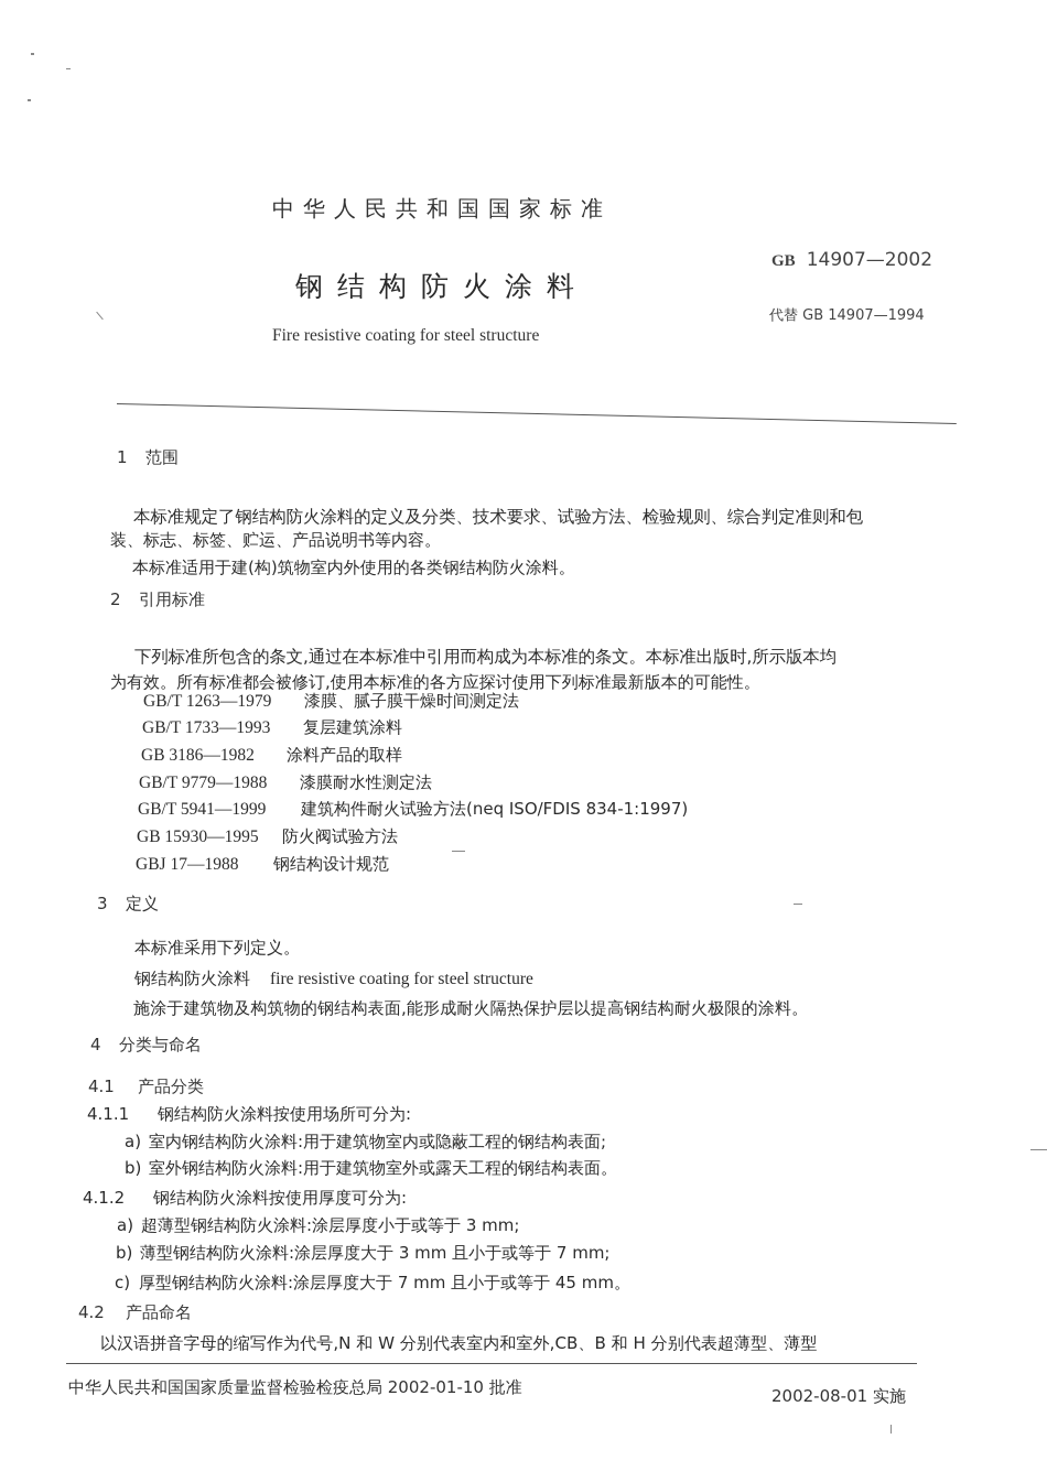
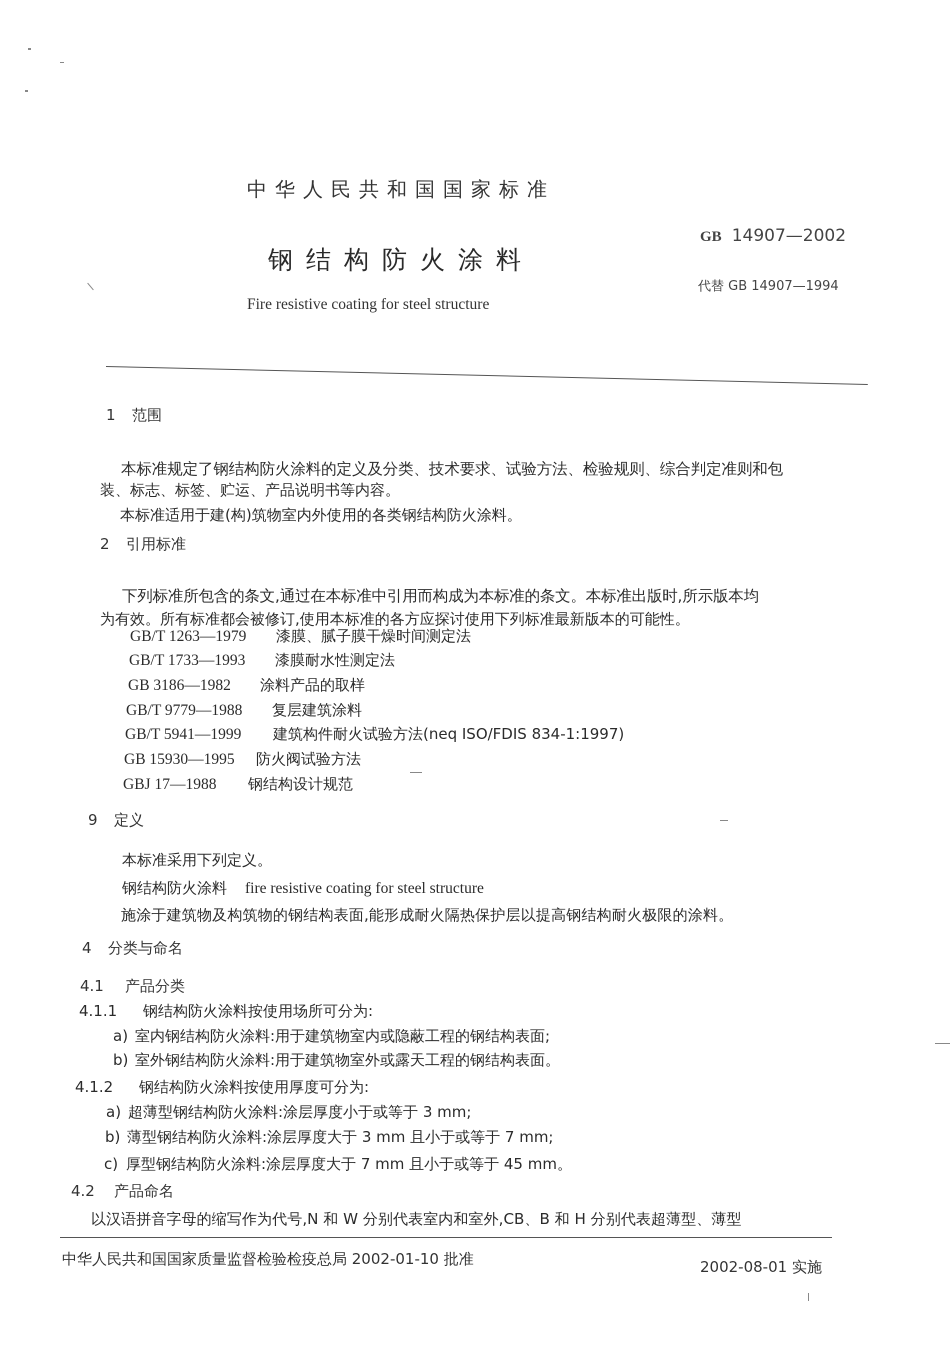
  中华人民共和国国家标准
  钢结构防火涂料
  Fire resistive coating for steel structure
  GB 14907—2002
  代替 GB 14907—1994
  1 范围
  本标准规定了钢结构防火涂料的定义及分类、技术要求、试验方法、检验规则、综合判定准则和包
  装、标志、标签、贮运、产品说明书等内容。
  本标准适用于建(构)筑物室内外使用的各类钢结构防火涂料。
  2 引用标准
  下列标准所包含的条文,通过在本标准中引用而构成为本标准的条文。本标准出版时,所示版本均
  为有效。所有标准都会被修订,使用本标准的各方应探讨使用下列标准最新版本的可能性。
  GB/T 1263—1979 漆膜、腻子膜干燥时间测定法
- GB/T 1733—1993 复层建筑涂料
+ GB/T 1733—1993 漆膜耐水性测定法
  GB 3186—1982 涂料产品的取样
- GB/T 9779—1988 漆膜耐水性测定法
+ GB/T 9779—1988 复层建筑涂料
  GB/T 5941—1999 建筑构件耐火试验方法(neq ISO/FDIS 834-1:1997)
  GB 15930—1995 防火阀试验方法
  GBJ 17—1988 钢结构设计规范
- 3 定义
+ 9 定义
  本标准采用下列定义。
  钢结构防火涂料 fire resistive coating for steel structure
  施涂于建筑物及构筑物的钢结构表面,能形成耐火隔热保护层以提高钢结构耐火极限的涂料。
  4 分类与命名
  4.1 产品分类
  4.1.1 钢结构防火涂料按使用场所可分为:
  a) 室内钢结构防火涂料:用于建筑物室内或隐蔽工程的钢结构表面;
  b) 室外钢结构防火涂料:用于建筑物室外或露天工程的钢结构表面。
  4.1.2 钢结构防火涂料按使用厚度可分为:
  a) 超薄型钢结构防火涂料:涂层厚度小于或等于 3 mm;
  b) 薄型钢结构防火涂料:涂层厚度大于 3 mm 且小于或等于 7 mm;
  c) 厚型钢结构防火涂料:涂层厚度大于 7 mm 且小于或等于 45 mm。
  4.2 产品命名
  以汉语拼音字母的缩写作为代号,N 和 W 分别代表室内和室外,CB、B 和 H 分别代表超薄型、薄型
  中华人民共和国国家质量监督检验检疫总局 2002-01-10 批准
  2002-08-01 实施
